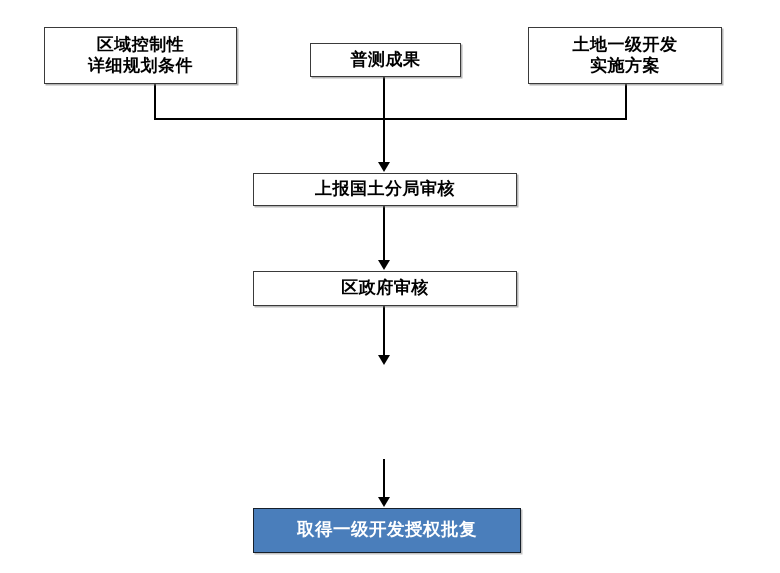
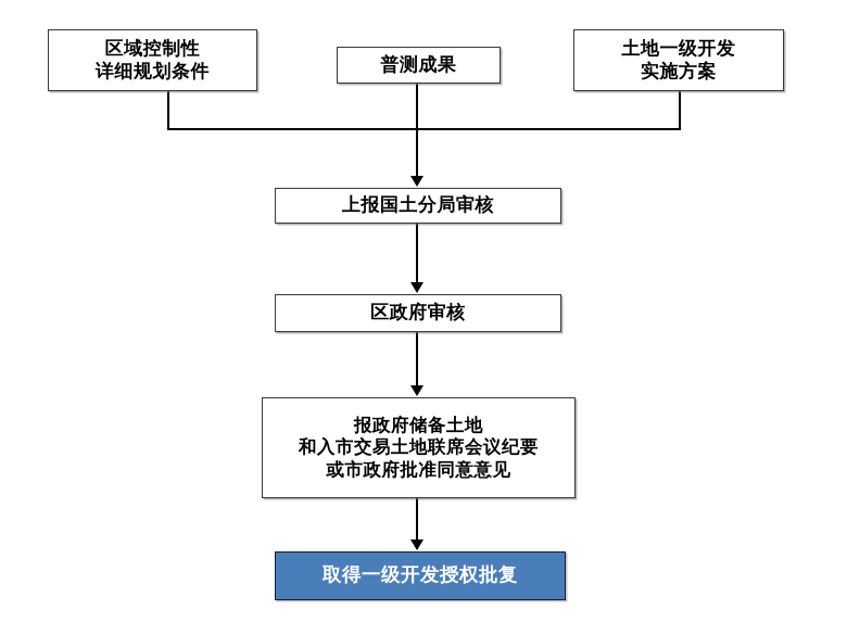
  区域控制性
  详细规划条件
  普测成果
  土地一级开发
  实施方案
  上报国土分局审核
  区政府审核
+ 报政府储备土地
+ 和入市交易土地联席会议纪要
+ 或市政府批准同意意见
  取得一级开发授权批复
